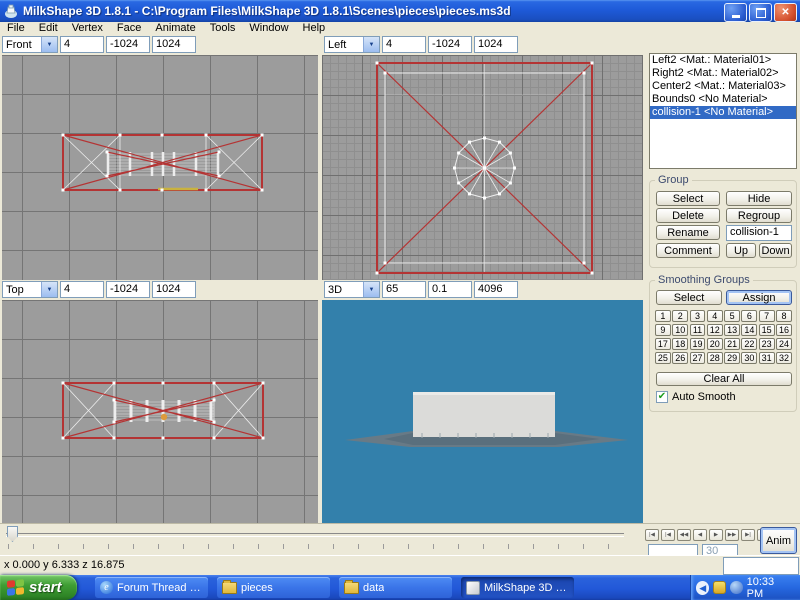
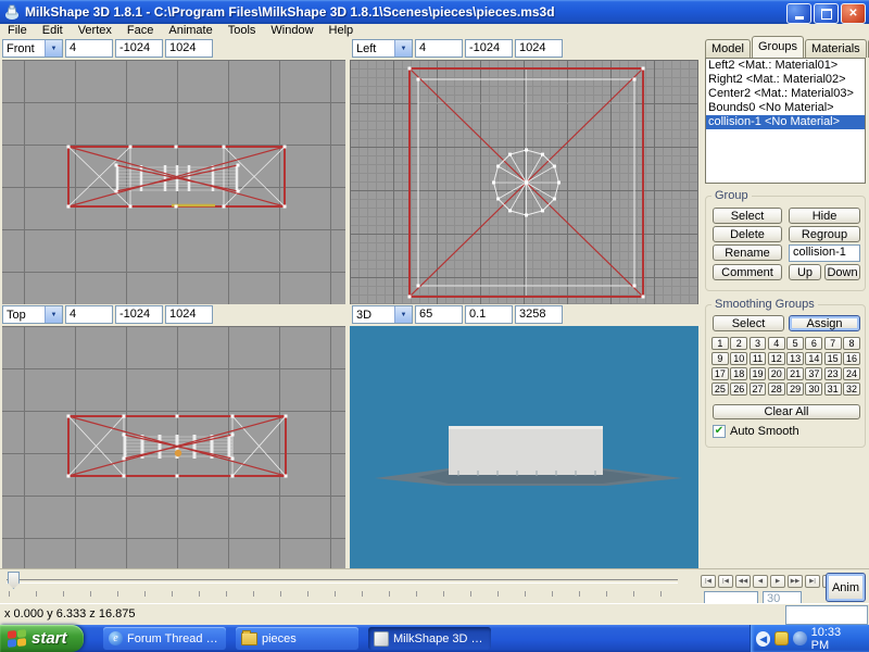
  MilkShape 3D 1.8.1 - C:\Program Files\MilkShape 3D 1.8.1\Scenes\pieces\pieces.ms3d
  ✕
  File
  Edit
  Vertex
  Face
  Animate
  Tools
  Window
  Help
  Front
  4
  -1024
  1024
  Left
  4
  -1024
  1024
  Top
  4
  -1024
  1024
  3D
  65
  0.1
- 4096
+ 3258
+ Model
+ Groups
+ Materials
  Left2 <Mat.: Material01>
  Right2 <Mat.: Material02>
  Center2 <Mat.: Material03>
  Bounds0 <No Material>
  collision-1 <No Material>
  Group
  Select
  Hide
  Delete
  Regroup
  Rename
  collision-1
  Comment
  Up
  Down
  Smoothing Groups
  Select
  Assign
  1
  2
  3
  4
  5
  6
  7
  8
  9
  10
  11
  12
  13
  14
  15
  16
  17
  18
  19
  20
  21
- 22
+ 37
  23
  24
  25
  26
  27
  28
  29
  30
  31
  32
  Clear All
  ✔
  Auto Smooth
  30
  Anim
  x 0.000 y 6.333 z 16.875
  start
  e
  pieces
- data
  MilkShape 3D 1.8
  ◀
  10:33 PM
